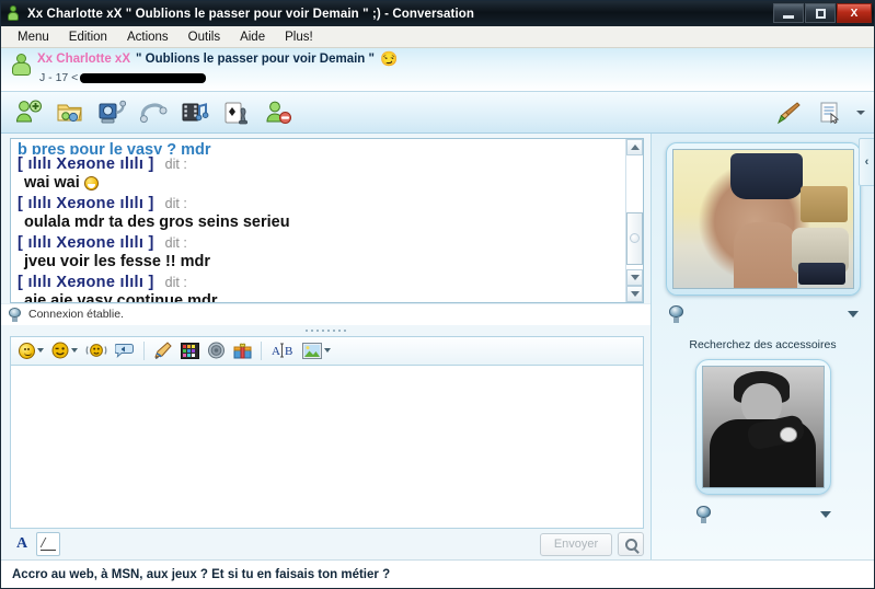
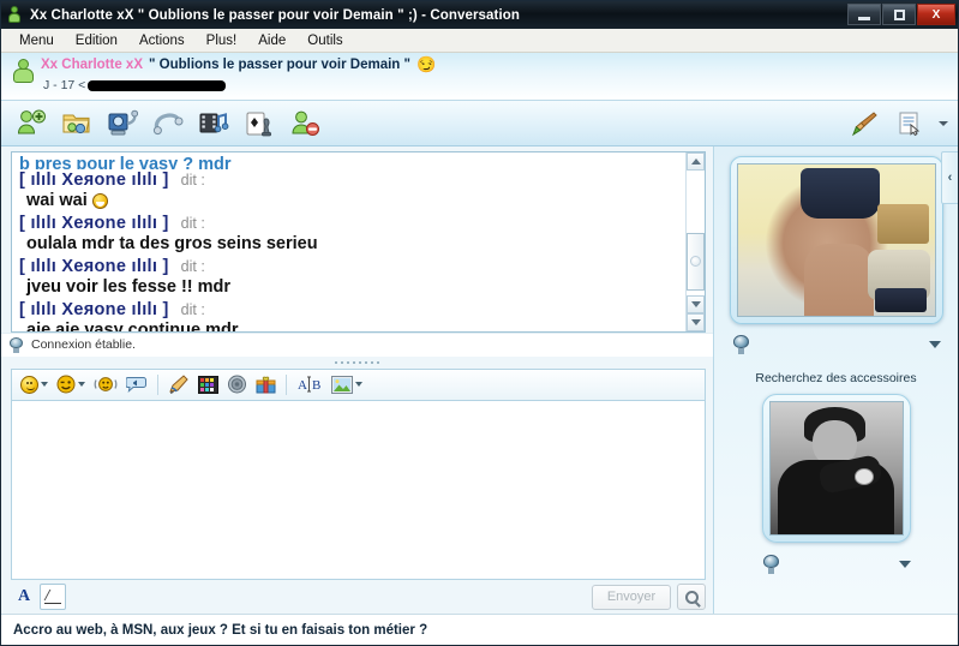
  Xx Charlotte xX " Oublions le passer pour voir Demain " ;) - Conversation
  X
  Menu
  Edition
  Actions
- Outils
+ Plus!
  Aide
- Plus!
+ Outils
  Xx Charlotte xX
  " Oublions le passer pour voir Demain "
  😏
  J - 17 <
  b pres pour le vasy ? mdr
  [ ılılı Xeяone ılılı ]
  dit :
  wai wai
  [ ılılı Xeяone ılılı ]
  dit :
  oulala mdr ta des gros seins serieu
  [ ılılı Xeяone ılılı ]
  dit :
  jveu voir les fesse !! mdr
  [ ılılı Xeяone ılılı ]
  dit :
  aie aie vasy continue mdr
  Connexion établie.
  A
  B
  A
  Envoyer
  ‹
  Recherchez des accessoires
  Accro au web, à MSN, aux jeux ? Et si tu en faisais ton métier ?
